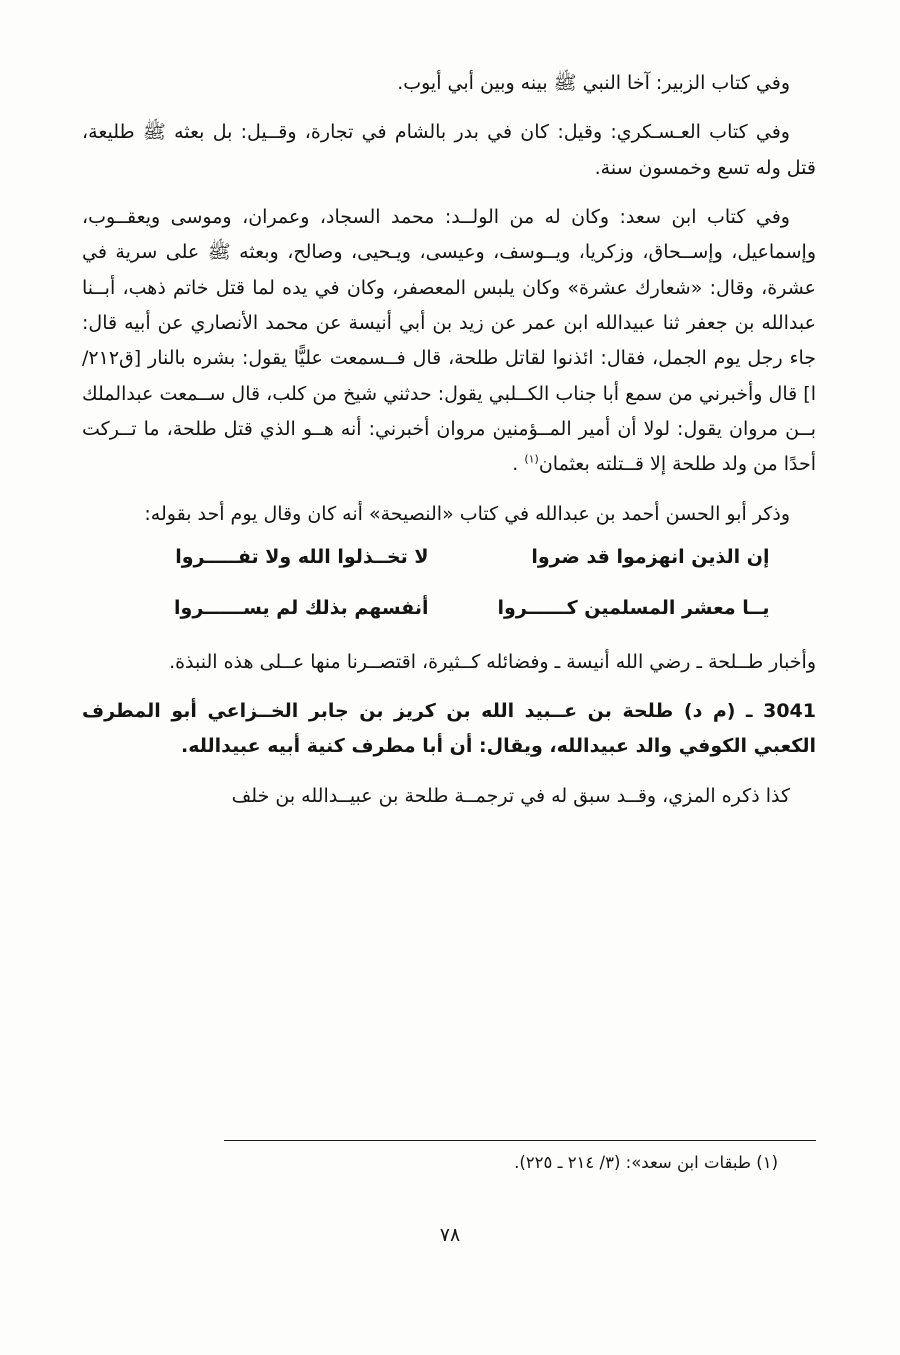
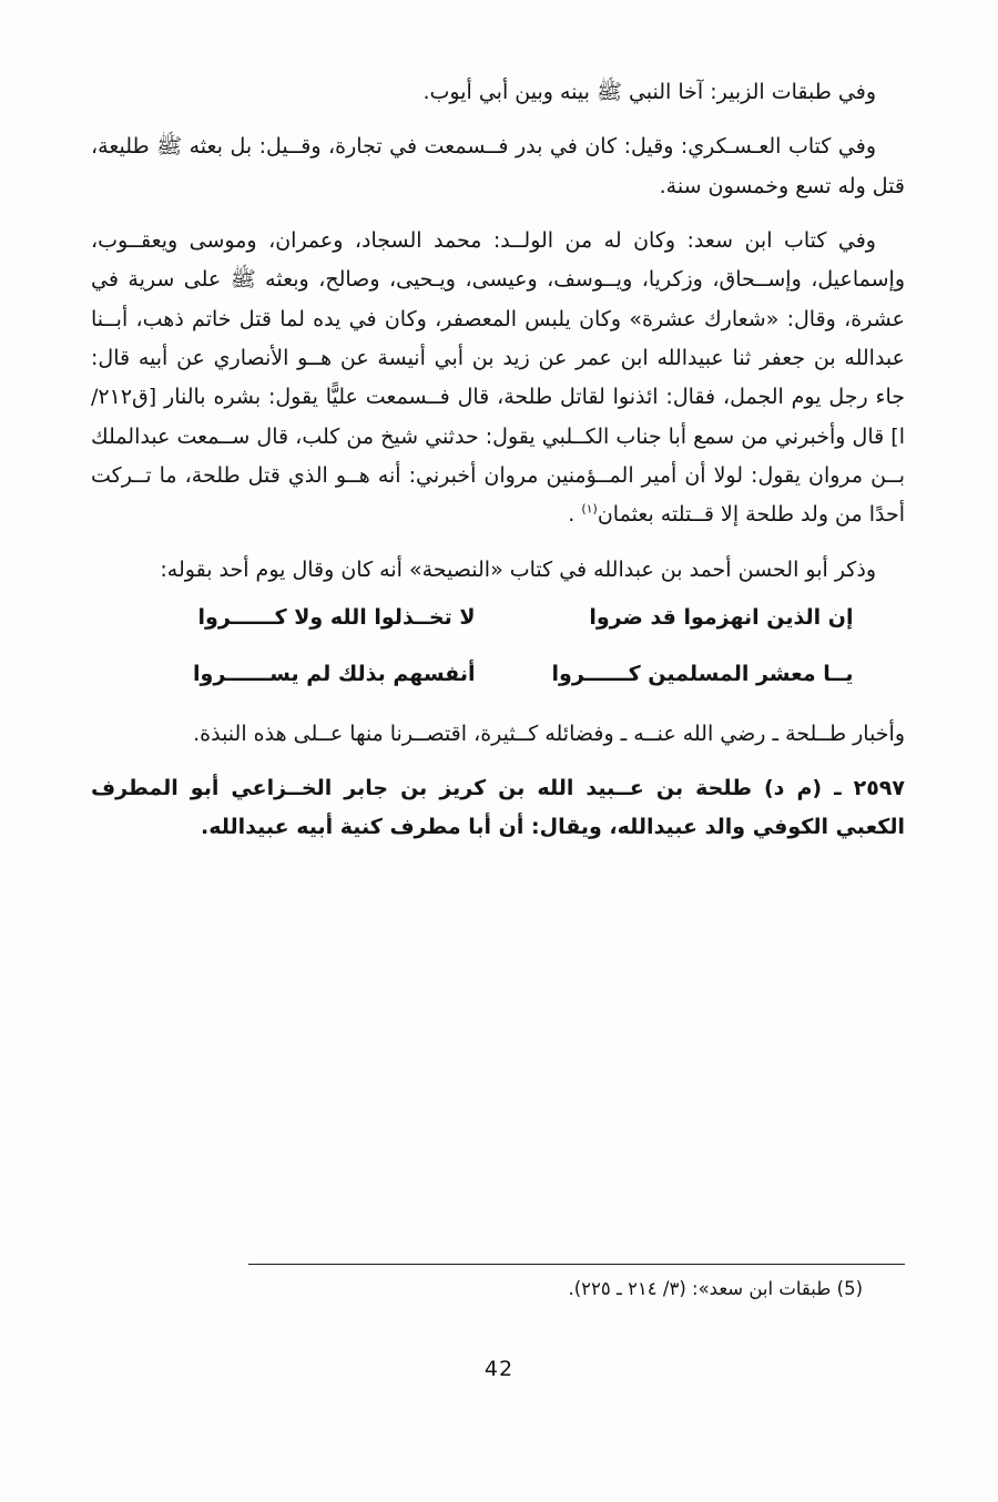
- وفي كتاب الزبير: آخا النبي ﷺ بينه وبين أبي أيوب.
+ وفي طبقات الزبير: آخا النبي ﷺ بينه وبين أبي أيوب.
- وفي كتاب العـسـكري: وقيل: كان في بدر بالشام في تجارة، وقــيل: بل بعثه ﷺ طليعة، قتل وله تسع وخمسون سنة.
+ وفي كتاب العـسـكري: وقيل: كان في بدر فــسمعت في تجارة، وقــيل: بل بعثه ﷺ طليعة، قتل وله تسع وخمسون سنة.
- وفي كتاب ابن سعد: وكان له من الولــد: محمد السجاد، وعمران، وموسى ويعقــوب، وإسماعيل، وإســحاق، وزكريا، ويــوسف، وعيسى، ويـحيى، وصالح، وبعثه ﷺ على سرية في عشرة، وقال: «شعارك عشرة» وكان يلبس المعصفر، وكان في يده لما قتل خاتم ذهب، أبــنا عبدالله بن جعفر ثنا عبيدالله ابن عمر عن زيد بن أبي أنيسة عن محمد الأنصاري عن أبيه قال: جاء رجل يوم الجمل، فقال: ائذنوا لقاتل طلحة، قال فــسمعت عليًّا يقول: بشره بالنار [ق٢١٢/ا] قال وأخبرني من سمع أبا جناب الكــلبي يقول: حدثني شيخ من كلب، قال ســمعت عبدالملك بــن مروان يقول: لولا أن أمير المــؤمنين مروان أخبرني: أنه هــو الذي قتل طلحة، ما تــركت أحدًا من ولد طلحة إلا قــتلته بعثمان(١) .
+ وفي كتاب ابن سعد: وكان له من الولــد: محمد السجاد، وعمران، وموسى ويعقــوب، وإسماعيل، وإســحاق، وزكريا، ويــوسف، وعيسى، ويـحيى، وصالح، وبعثه ﷺ على سرية في عشرة، وقال: «شعارك عشرة» وكان يلبس المعصفر، وكان في يده لما قتل خاتم ذهب، أبــنا عبدالله بن جعفر ثنا عبيدالله ابن عمر عن زيد بن أبي أنيسة عن هــو الأنصاري عن أبيه قال: جاء رجل يوم الجمل، فقال: ائذنوا لقاتل طلحة، قال فــسمعت عليًّا يقول: بشره بالنار [ق٢١٢/ا] قال وأخبرني من سمع أبا جناب الكــلبي يقول: حدثني شيخ من كلب، قال ســمعت عبدالملك بــن مروان يقول: لولا أن أمير المــؤمنين مروان أخبرني: أنه هــو الذي قتل طلحة، ما تــركت أحدًا من ولد طلحة إلا قــتلته بعثمان(١) .
  وذكر أبو الحسن أحمد بن عبدالله في كتاب «النصيحة» أنه كان وقال يوم أحد بقوله:
  إن الذين انهزموا قد ضروا
- لا تخــذلوا الله ولا تفـــــروا
+ لا تخــذلوا الله ولا كــــــروا
  يــا معشر المسلمين كــــــروا
  أنفسهم بذلك لم يســــــروا
- وأخبار طــلحة ـ رضي الله أنيسة ـ وفضائله كــثيرة، اقتصــرنا منها عــلى هذه النبذة.
+ وأخبار طــلحة ـ رضي الله عنــه ـ وفضائله كــثيرة، اقتصــرنا منها عــلى هذه النبذة.
- 3041 ـ (م د) طلحة بن عــبيد الله بن كريز بن جابر الخــزاعي أبو المطرف الكعبي الكوفي والد عبيدالله، ويقال: أن أبا مطرف كنية أبيه عبيدالله.
+ ٢٥٩٧ ـ (م د) طلحة بن عــبيد الله بن كريز بن جابر الخــزاعي أبو المطرف الكعبي الكوفي والد عبيدالله، ويقال: أن أبا مطرف كنية أبيه عبيدالله.
- كذا ذكره المزي، وقــد سبق له في ترجمــة طلحة بن عبيــدالله بن خلف
- (١) طبقات ابن سعد»: (٣/ ٢١٤ ـ ٢٢٥).
+ (5) طبقات ابن سعد»: (٣/ ٢١٤ ـ ٢٢٥).
- ٧٨
+ 42
